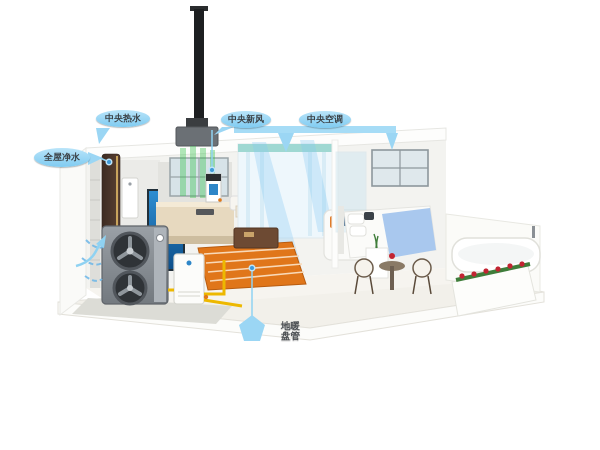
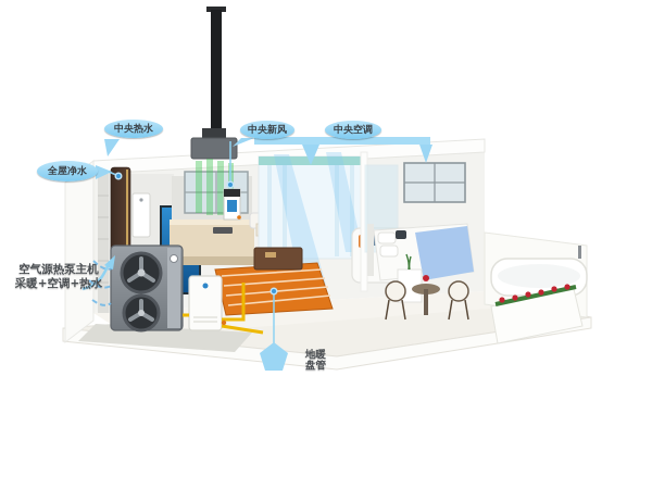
  中央热水
  中央新风
  中央空调
  全屋净水
+ 空气源热泵主机
+ 采暖+空调+热水
  地暖
  盘管
